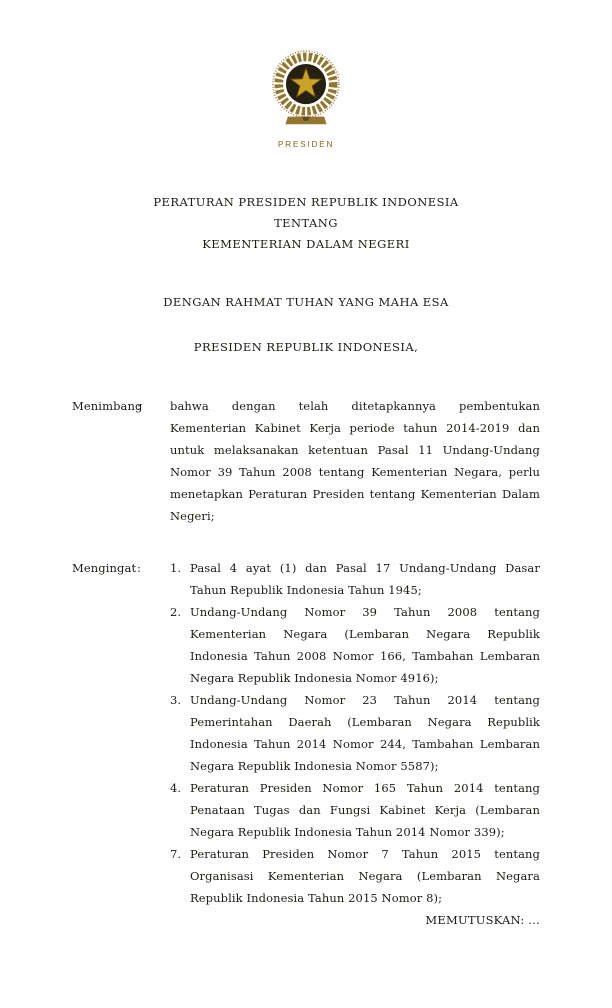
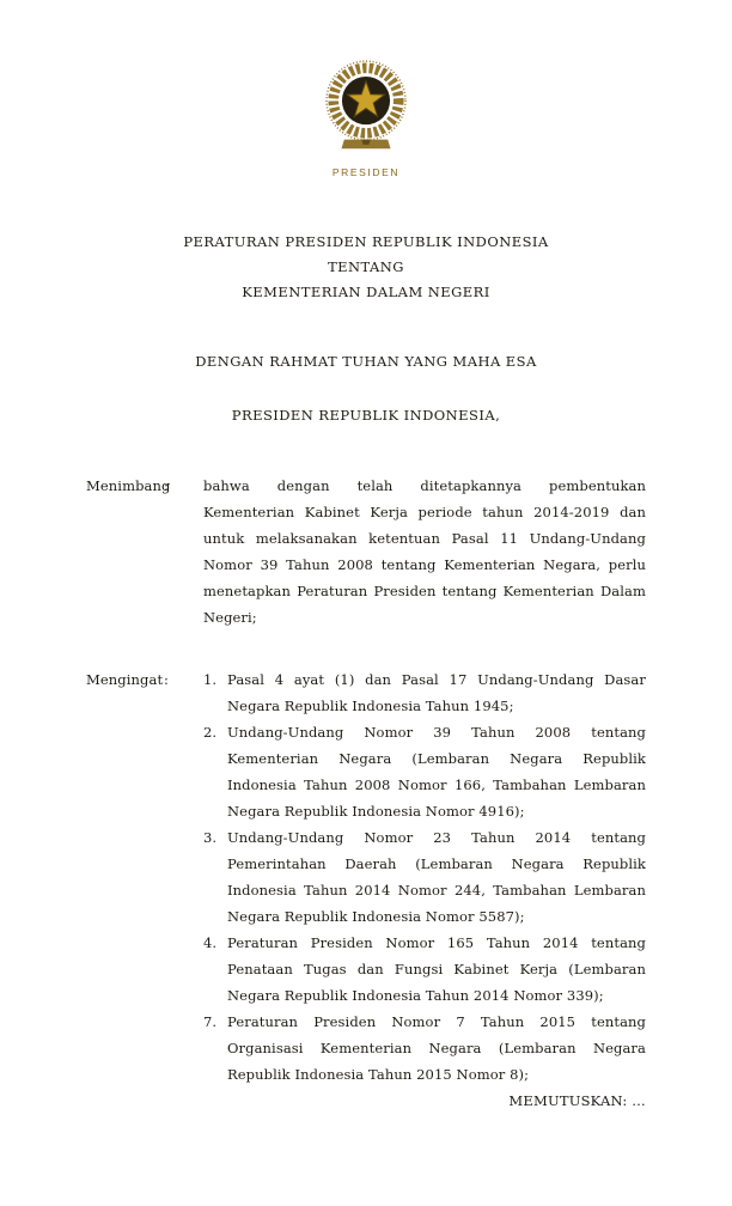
  PRESIDEN
  PERATURAN PRESIDEN REPUBLIK INDONESIA
  TENTANG
  KEMENTERIAN DALAM NEGERI
  DENGAN RAHMAT TUHAN YANG MAHA ESA
  PRESIDEN REPUBLIK INDONESIA,
  Menimban
  :
  bahwa dengan telah ditetapkannya pembentukan Kementerian Kabinet Kerja periode tahun 2014-2019 dan untuk melaksanakan ketentuan Pasal 11 Undang-Undang Nomor 39 Tahun 2008 tentang Kementerian Negara, perlu menetapkan Peraturan Presiden tentang Kementerian Dalam Negeri;
  Mengingat
  :
  1.
- Pasal 4 ayat (1) dan Pasal 17 Undang-Undang Dasar Tahun Republik Indonesia Tahun 1945;
+ Pasal 4 ayat (1) dan Pasal 17 Undang-Undang Dasar Negara Republik Indonesia Tahun 1945;
  2.
  Undang-Undang Nomor 39 Tahun 2008 tentang Kementerian Negara (Lembaran Negara Republik Indonesia Tahun 2008 Nomor 166, Tambahan Lembaran Negara Republik Indonesia Nomor 4916);
  3.
  Undang-Undang Nomor 23 Tahun 2014 tentang Pemerintahan Daerah (Lembaran Negara Republik Indonesia Tahun 2014 Nomor 244, Tambahan Lembaran Negara Republik Indonesia Nomor 5587);
  4.
  Peraturan Presiden Nomor 165 Tahun 2014 tentang Penataan Tugas dan Fungsi Kabinet Kerja (Lembaran Negara Republik Indonesia Tahun 2014 Nomor 339);
  7.
  Peraturan Presiden Nomor 7 Tahun 2015 tentang Organisasi Kementerian Negara (Lembaran Negara Republik Indonesia Tahun 2015 Nomor 8);
  MEMUTUSKAN: …
